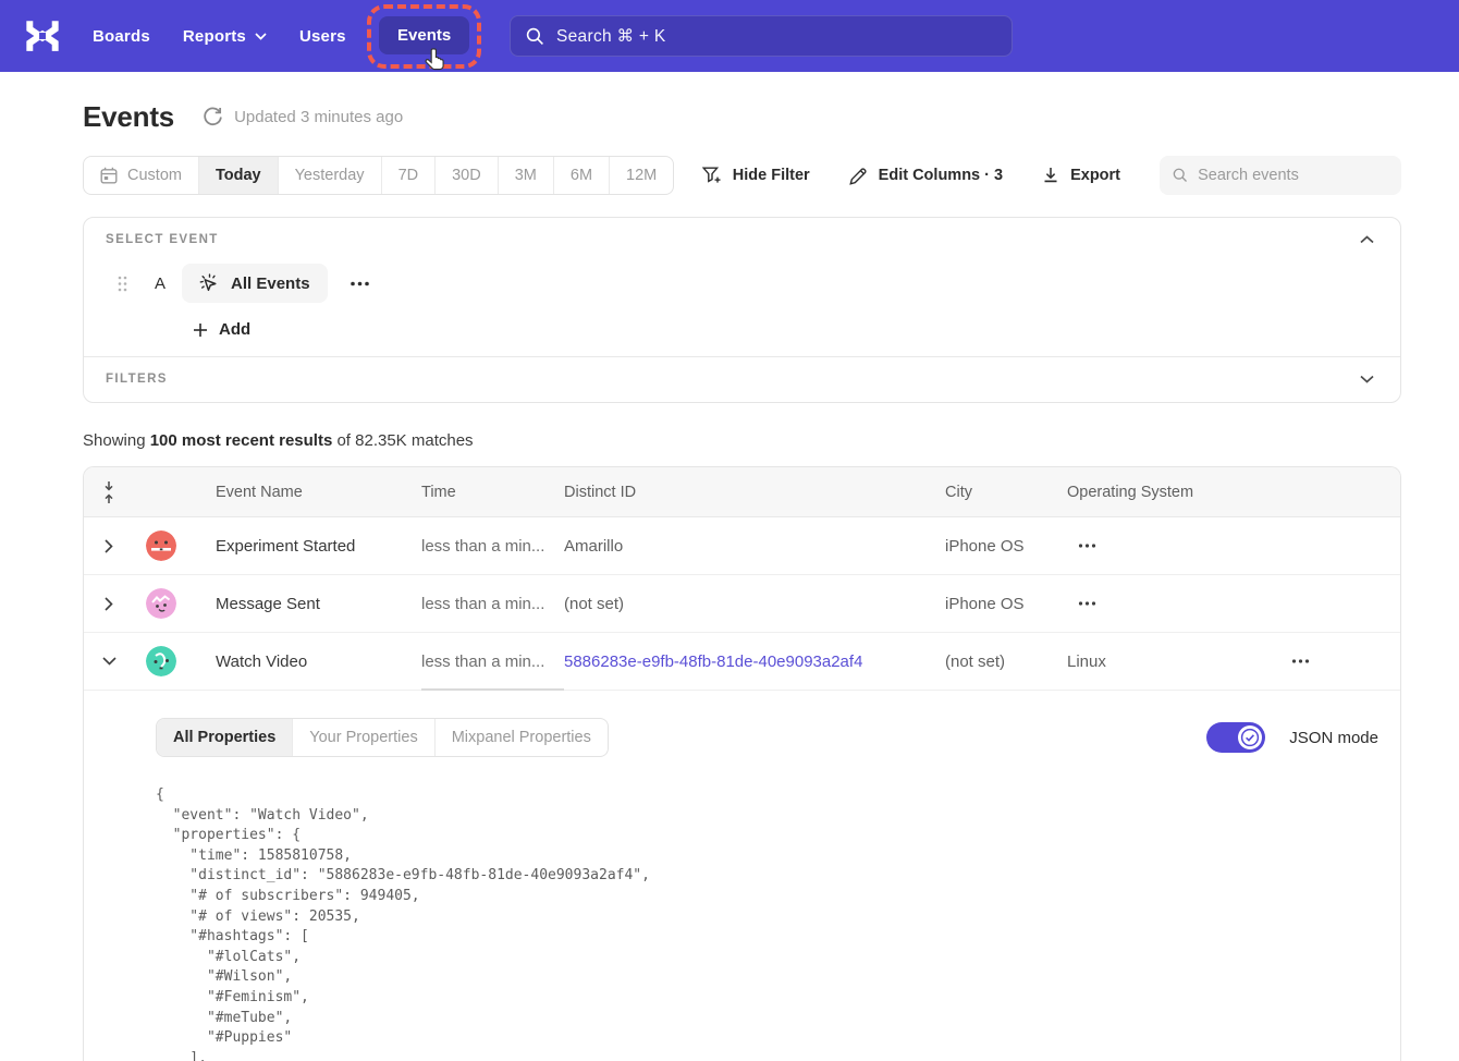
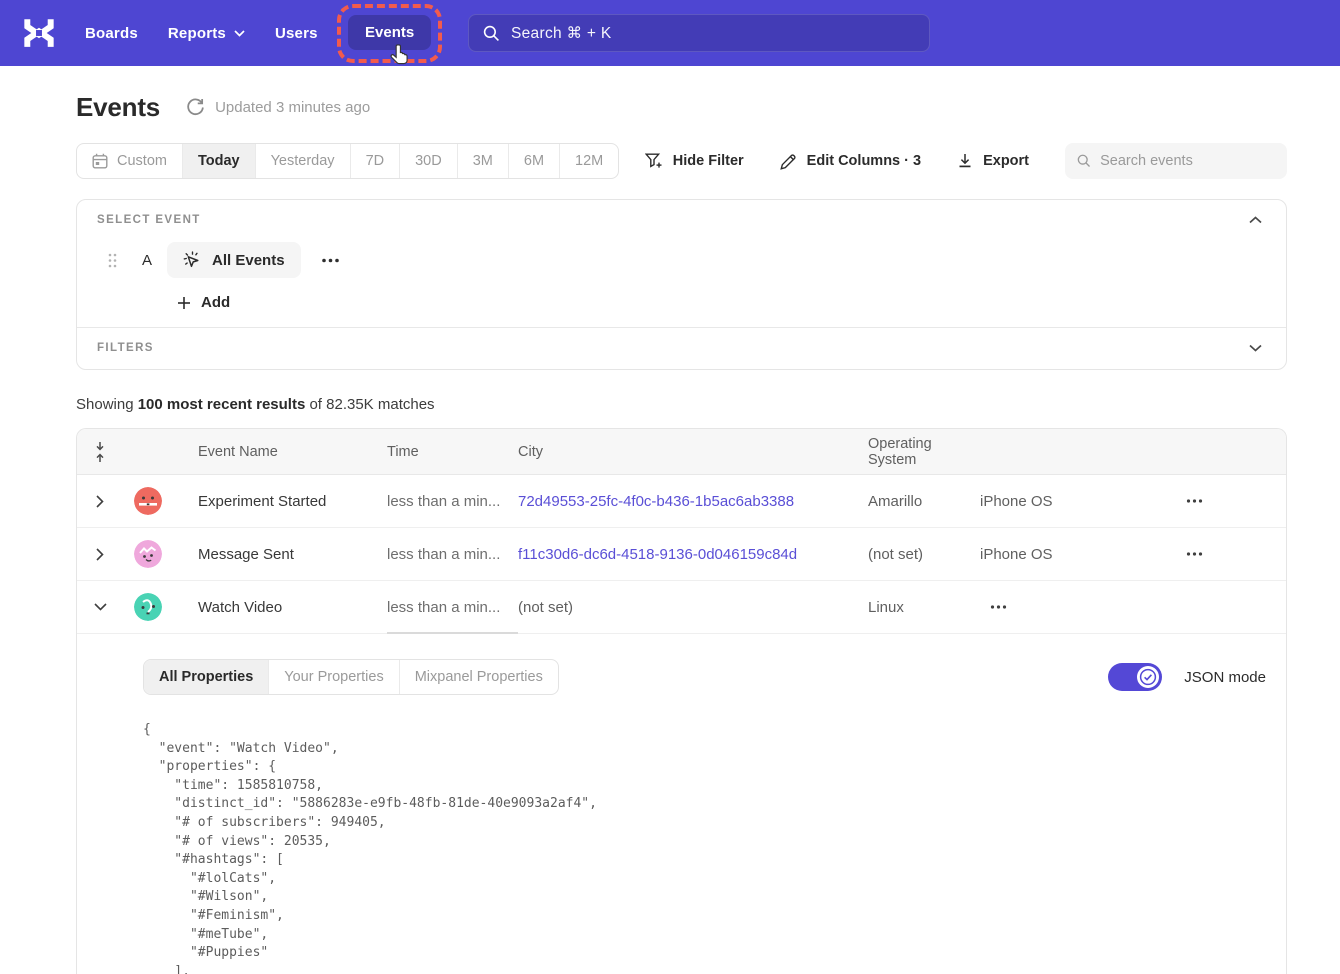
  Boards
  Reports
  Users
  Events
  Search ⌘ + K
  Events
  Updated 3 minutes ago
  Custom
  Today
  Yesterday
  7D
  30D
  3M
  6M
  12M
  Hide Filter
  Edit Columns · 3
  Export
  Search events
  SELECT EVENT
  A
  All Events
  Add
  FILTERS
  Showing 100 most recent results of 82.35K matches
  Event Name
  Time
- Distinct ID
  City
  Operating System
  Experiment Started
  less than a min...
+ 72d49553-25fc-4f0c-b436-1b5ac6ab3388
  Amarillo
  iPhone OS
  Message Sent
  less than a min...
+ f11c30d6-dc6d-4518-9136-0d046159c84d
  (not set)
  iPhone OS
  Watch Video
  less than a min...
- 5886283e-e9fb-48fb-81de-40e9093a2af4
  (not set)
  Linux
  All Properties
  Your Properties
  Mixpanel Properties
  JSON mode
  {
  "event": "Watch Video",
  "properties": {
  "time": 1585810758,
  "distinct_id": "5886283e-e9fb-48fb-81de-40e9093a2af4",
  "# of subscribers": 949405,
  "# of views": 20535,
  "#hashtags": [
  "#lolCats",
  "#Wilson",
  "#Feminism",
  "#meTube",
  "#Puppies"
  ],
